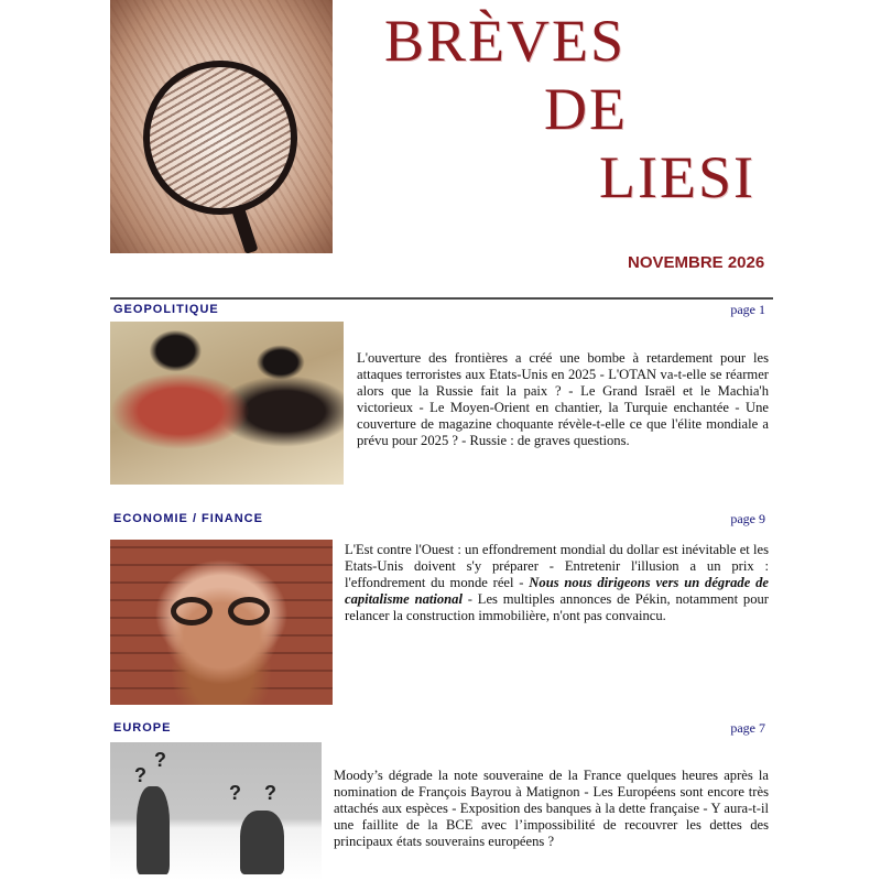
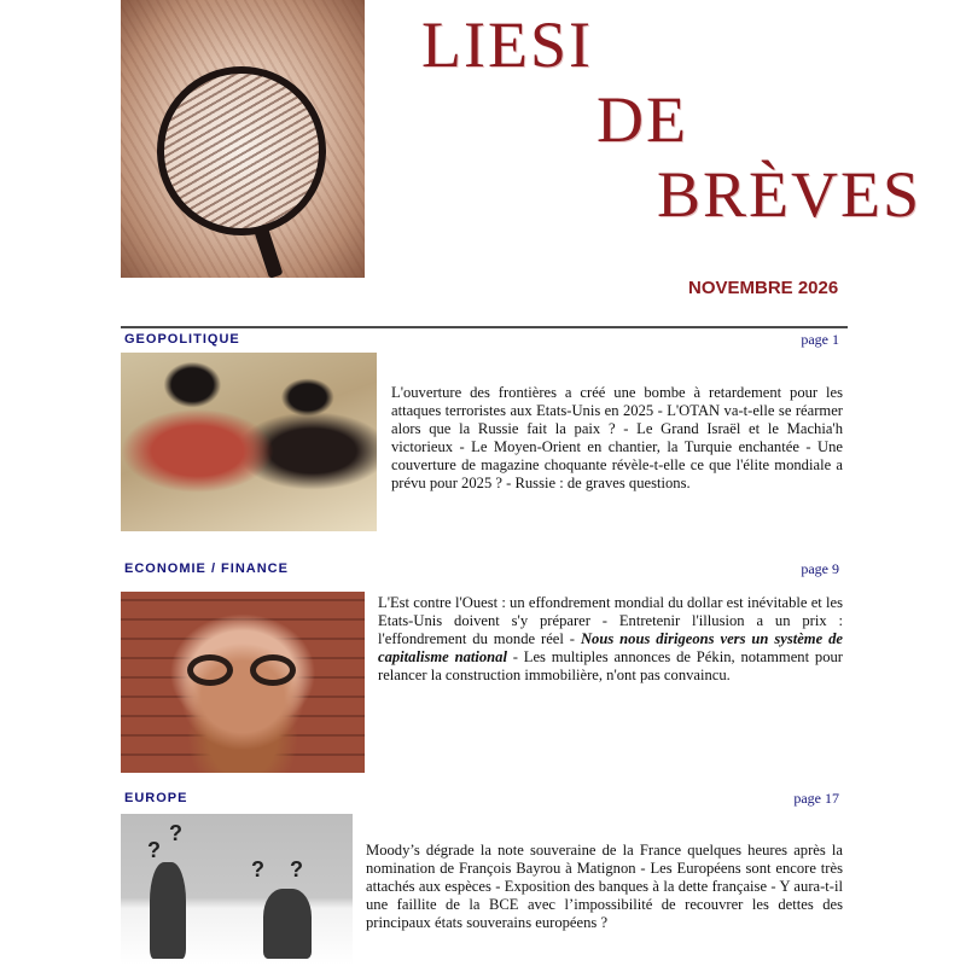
- BRÈVES
+ LIESI
  DE
- LIESI
+ BRÈVES
  NOVEMBRE 2026
  GEOPOLITIQUE
  page 1
  L'ouverture des frontières a créé une bombe à retardement pour les attaques terroristes aux Etats-Unis en 2025 - L'OTAN va-t-elle se réarmer alors que la Russie fait la paix ? - Le Grand Israël et le Machia'h victorieux - Le Moyen-Orient en chantier, la Turquie enchantée - Une couverture de magazine choquante révèle-t-elle ce que l'élite mondiale a prévu pour 2025 ? - Russie : de graves questions.
  ECONOMIE / FINANCE
  page 9
- L'Est contre l'Ouest : un effondrement mondial du dollar est inévitable et les Etats-Unis doivent s'y préparer - Entretenir l'illusion a un prix : l'effondrement du monde réel - Nous nous dirigeons vers un dégrade de capitalisme national - Les multiples annonces de Pékin, notamment pour relancer la construction immobilière, n'ont pas convaincu.
+ L'Est contre l'Ouest : un effondrement mondial du dollar est inévitable et les Etats-Unis doivent s'y préparer - Entretenir l'illusion a un prix : l'effondrement du monde réel - Nous nous dirigeons vers un système de capitalisme national - Les multiples annonces de Pékin, notamment pour relancer la construction immobilière, n'ont pas convaincu.
  EUROPE
- page 7
+ page 17
  ?
  ?
  ?
  ?
  Moody’s dégrade la note souveraine de la France quelques heures après la nomination de François Bayrou à Matignon - Les Européens sont encore très attachés aux espèces - Exposition des banques à la dette française - Y aura-t-il une faillite de la BCE avec l’impossibilité de recouvrer les dettes des principaux états souverains européens ?
